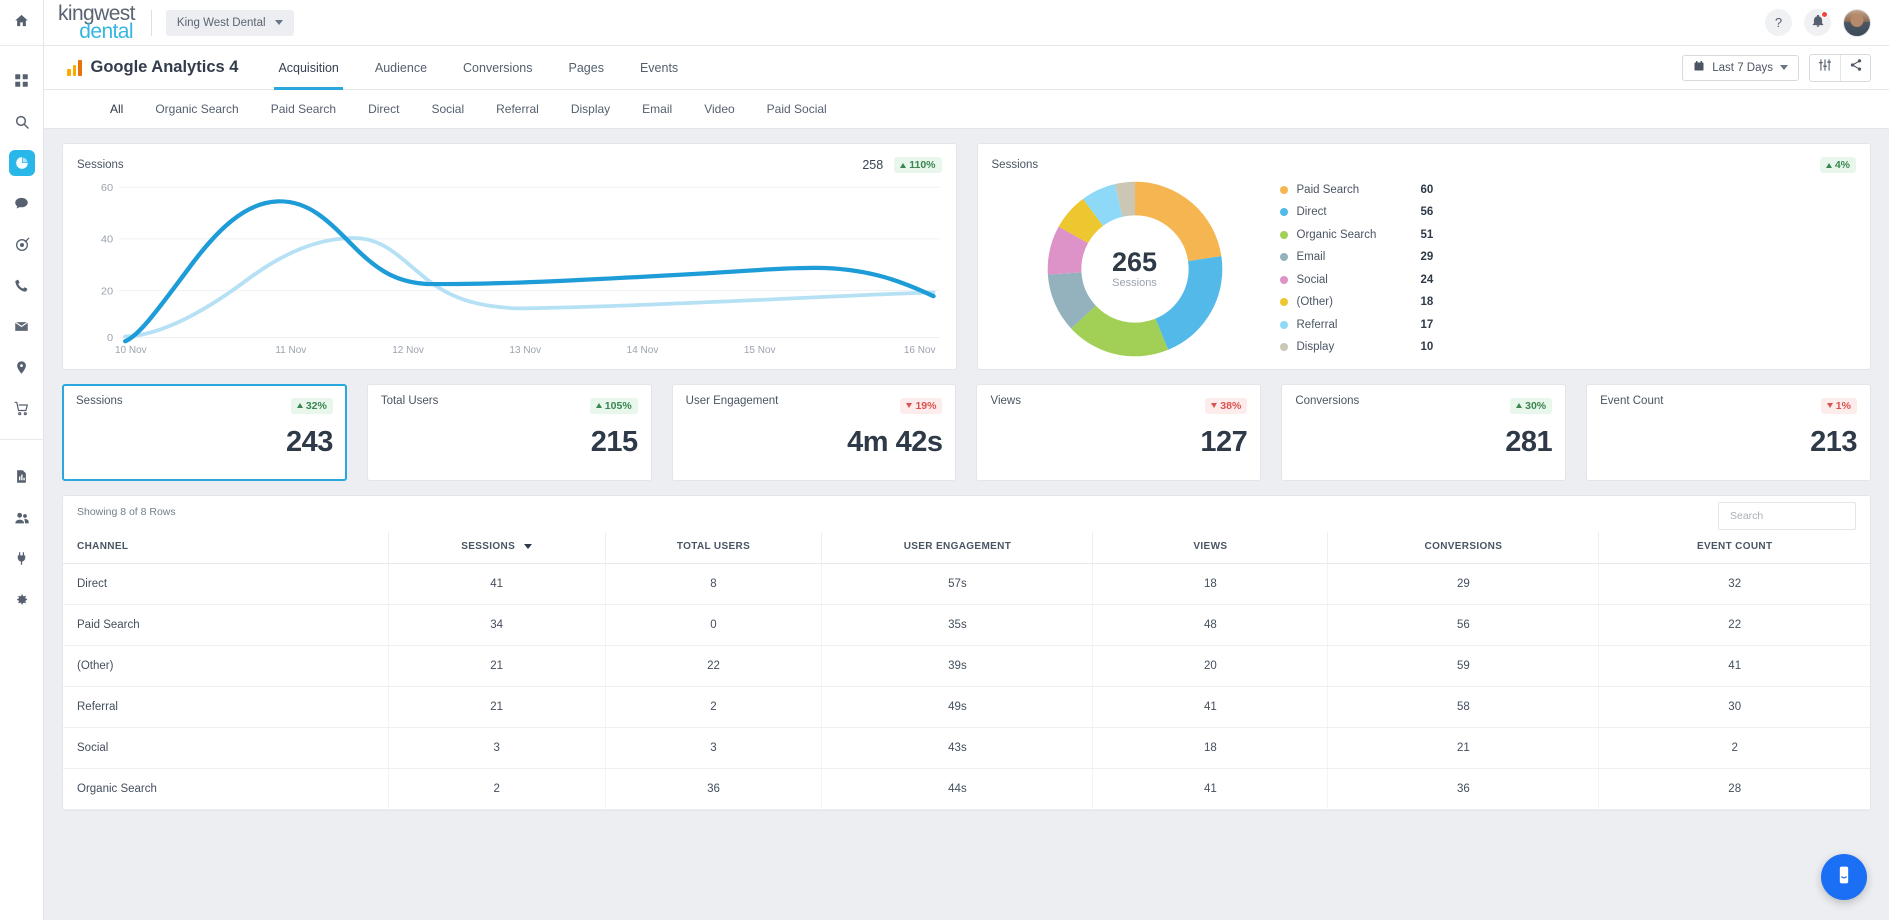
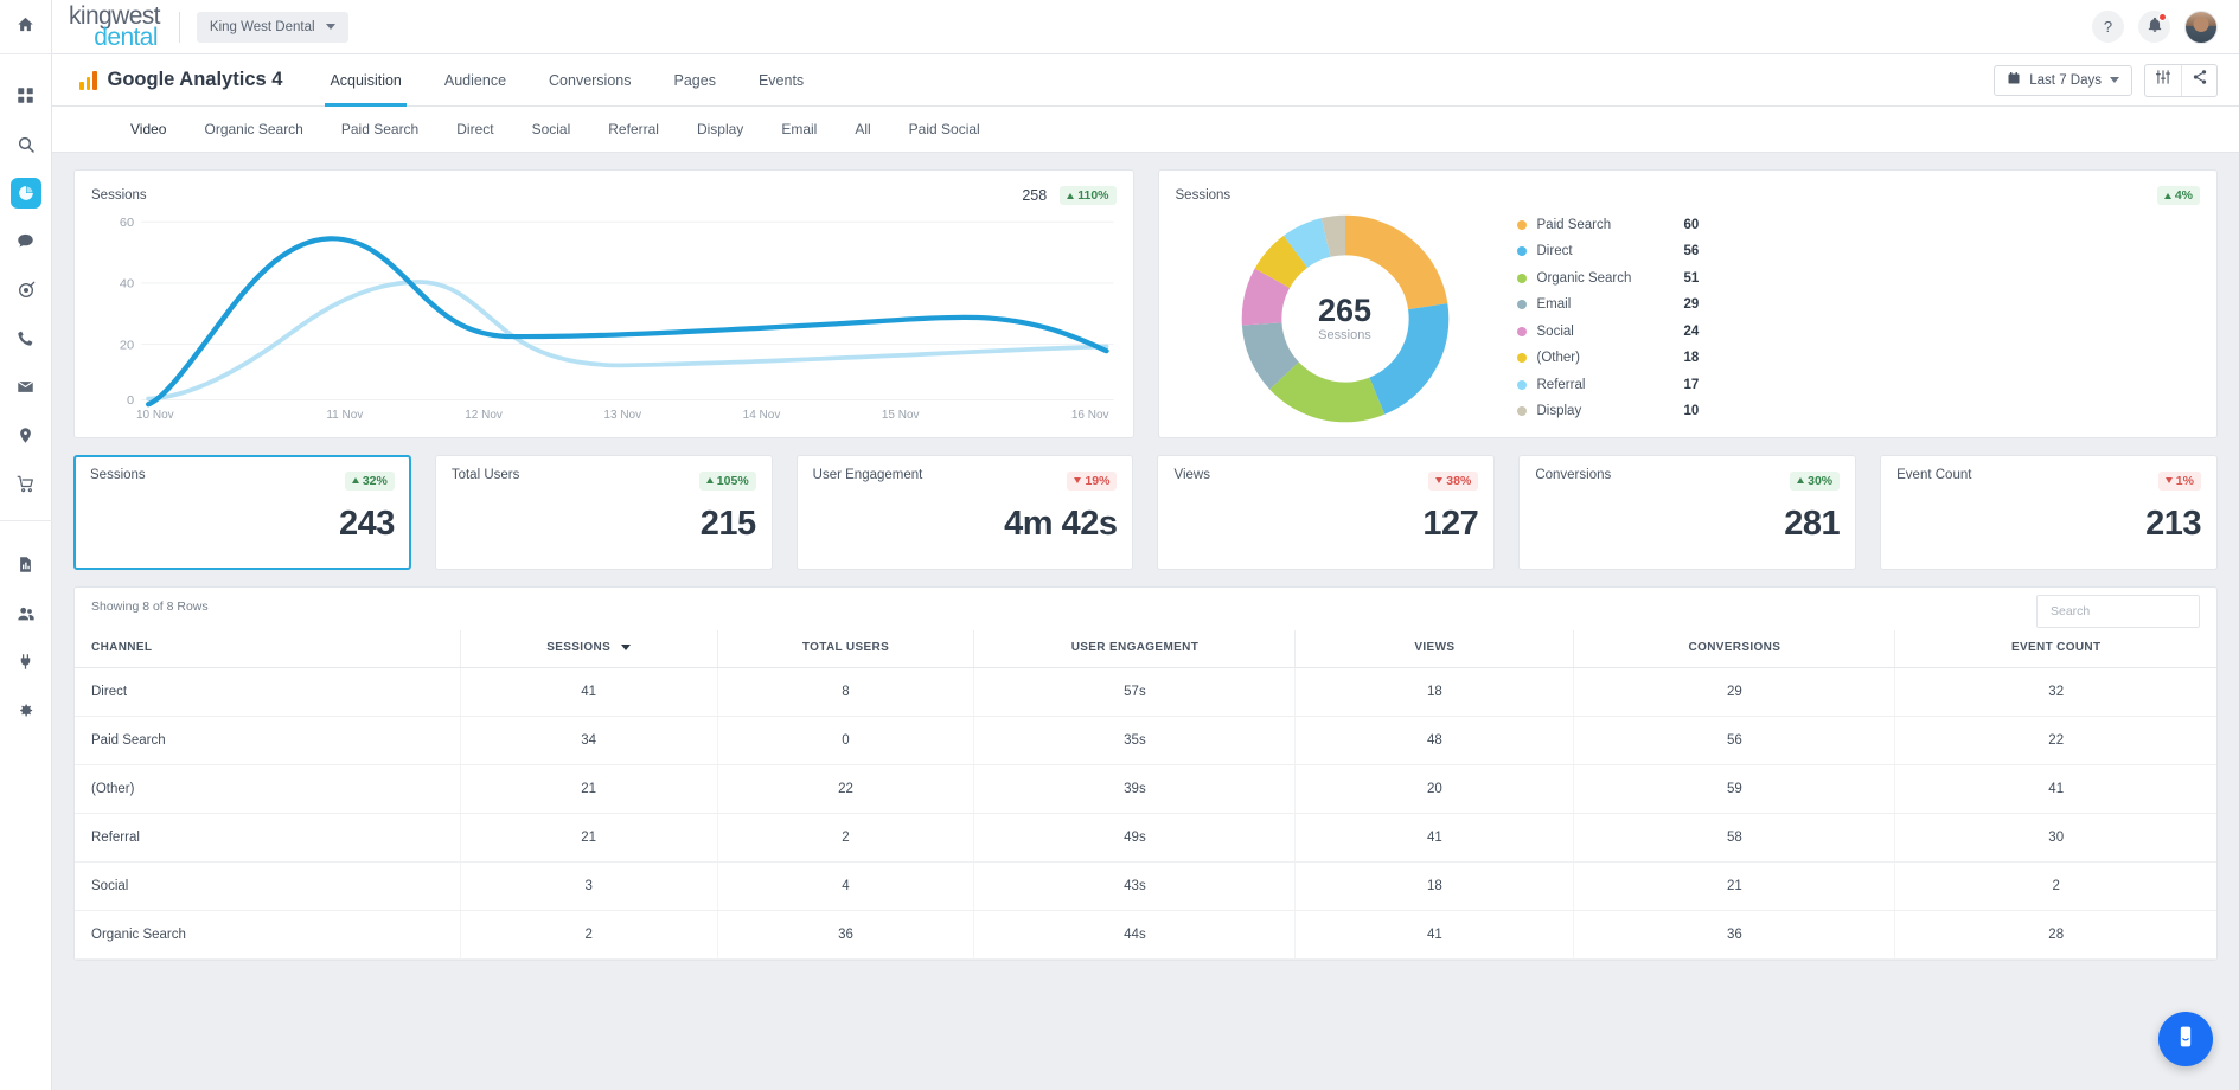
  kingwest
  dental
  King West Dental
  ?
  Google Analytics 4
  Acquisition
  Audience
  Conversions
  Pages
  Events
  Last 7 Days
- All
+ Video
  Organic Search
  Paid Search
  Direct
  Social
  Referral
  Display
  Email
- Video
+ All
  Paid Social
  Sessions
  258
  110%
  60
  40
  20
  0
  10 Nov
  11 Nov
  12 Nov
  13 Nov
  14 Nov
  15 Nov
  16 Nov
  Sessions
  4%
  265
  Sessions
  Paid Search
  60
  Direct
  56
  Organic Search
  51
  Email
  29
  Social
  24
  (Other)
  18
  Referral
  17
  Display
  10
  Sessions
  32%
  243
  Total Users
  105%
  215
  User Engagement
  19%
  4m 42s
  Views
  38%
  127
  Conversions
  30%
  281
  Event Count
  1%
  213
  Showing 8 of 8 Rows
  Search
  CHANNEL	SESSIONS	TOTAL USERS	USER ENGAGEMENT	VIEWS	CONVERSIONS	EVENT COUNT
  Direct	41	8	57s	18	29	32
  Paid Search	34	0	35s	48	56	22
  (Other)	21	22	39s	20	59	41
  Referral	21	2	49s	41	58	30
- Social	3	3	43s	18	21	2
+ Social	3	4	43s	18	21	2
  Organic Search	2	36	44s	41	36	28
